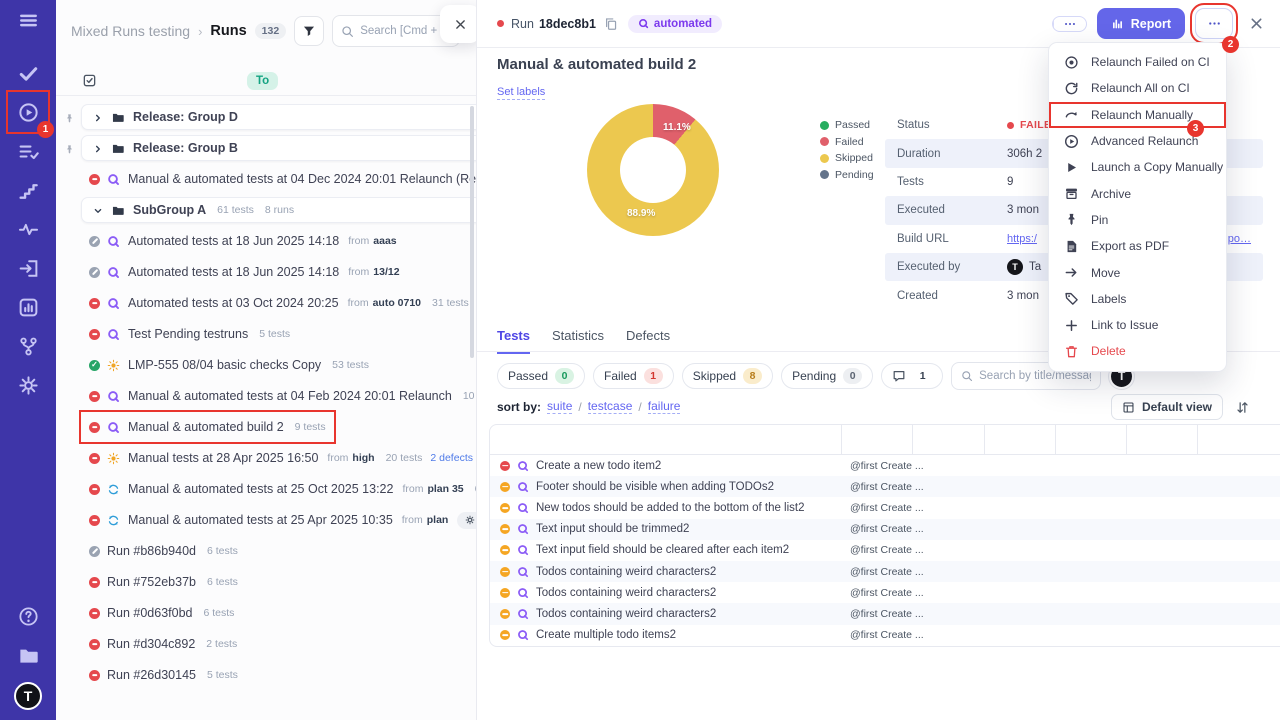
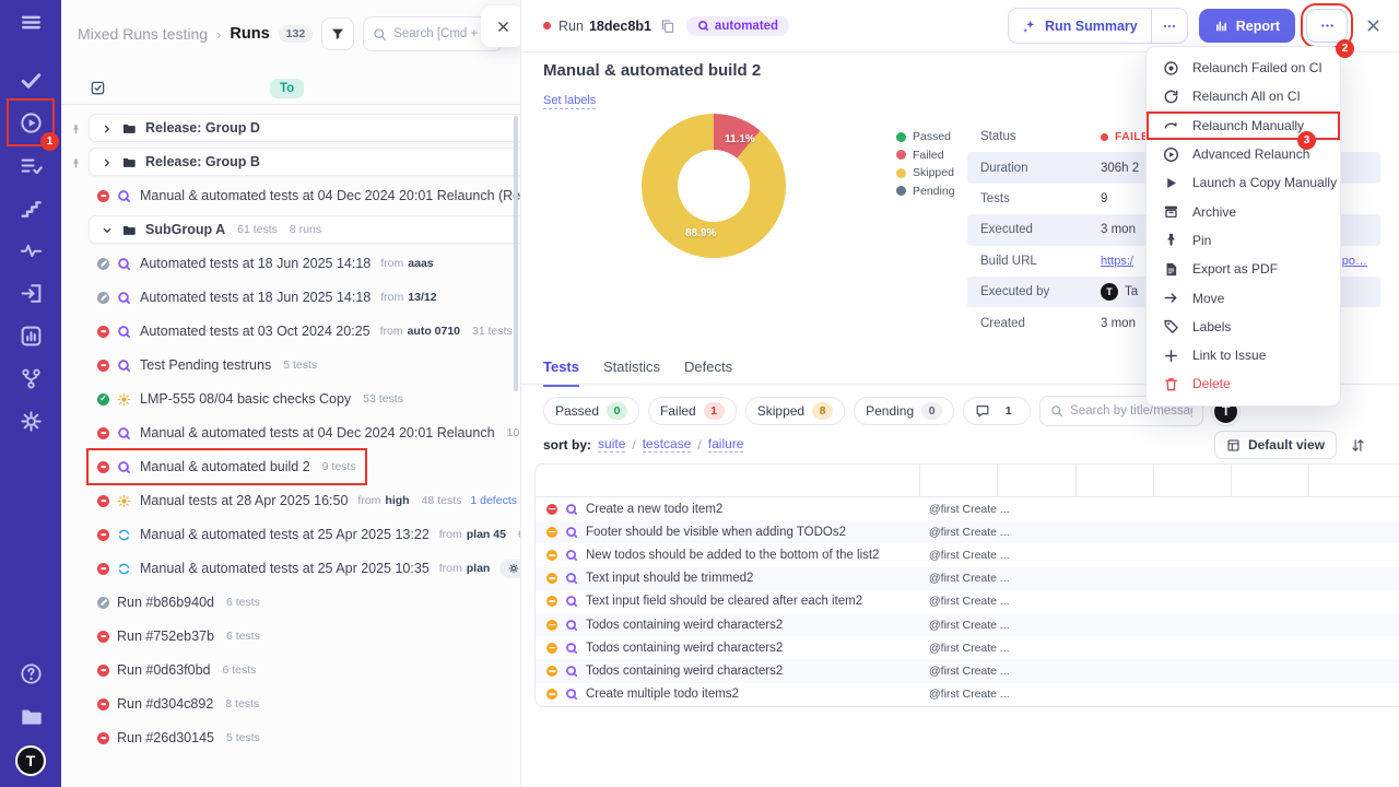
  1
  T
  Mixed Runs testing
  ›
  Runs
  132
  Search [Cmd +
  To
  Release: Group D
  Release: Group B
  Manual & automated tests at 04 Dec 2024 20:01 Relaunch (R
  SubGroup A
  61 tests
  8 runs
  Automated tests at 18 Jun 2025 14:18
  from aaas
  Automated tests at 18 Jun 2025 14:18
  from 13/12
  Automated tests at 03 Oct 2024 20:25
  from auto 0710
  31 tests
  Test Pending testruns
  5 tests
  LMP-555 08/04 basic checks Copy
  53 tests
- Manual & automated tests at 04 Feb 2024 20:01 Relaunch
+ Manual & automated tests at 04 Dec 2024 20:01 Relaunch
  Manual & automated build 2
  9 tests
  Manual tests at 28 Apr 2025 16:50
  from high
- 20 tests
+ 48 tests
- 2 defects
+ 1 defects
- Manual & automated tests at 25 Oct 2025 13:22
+ Manual & automated tests at 25 Apr 2025 13:22
- from plan 35
+ from plan 45
  Manual & automated tests at 25 Apr 2025 10:35
  from plan
  Run #b86b940d
  6 tests
  Run #752eb37b
  6 tests
  Run #0d63f0bd
  6 tests
  Run #d304c892
- 2 tests
+ 8 tests
  Run #26d30145
  5 tests
  Run
  18dec8b1
  automated
+ Run Summary
  Report
  2
  Manual & automated build 2
  Set labels
  11.1%
  88.9%
  Passed
  Failed
  Skipped
  Pending
  Status
  Duration
  306h 2
  Tests
  9
  Executed
  3 mon
  Build URL
  https:/
  po…
  Executed by
  T
  Ta
  Created
  3 mon
  Tests
  Statistics
  Defects
  Passed
  0
  Failed
  1
  Skipped
  8
  Pending
  0
  1
  Search by title/messa
  T
  sort by:
  suite
  /
  testcase
  /
  failure
  Default view
  Create a new todo item2
  @first Create ...
  Footer should be visible when adding TODOs2
  @first Create ...
  New todos should be added to the bottom of the list2
  @first Create ...
  Text input should be trimmed2
  @first Create ...
  Text input field should be cleared after each item2
  @first Create ...
  Todos containing weird characters2
  @first Create ...
  Todos containing weird characters2
  @first Create ...
  Todos containing weird characters2
  @first Create ...
  Create multiple todo items2
  @first Create ...
  Relaunch Failed on CI
  Relaunch All on CI
  Relaunch Manually
  3
  Advanced Relaunch
  Launch a Copy Manually
  Archive
  Pin
  Export as PDF
  Move
  Labels
  Link to Issue
  Delete
